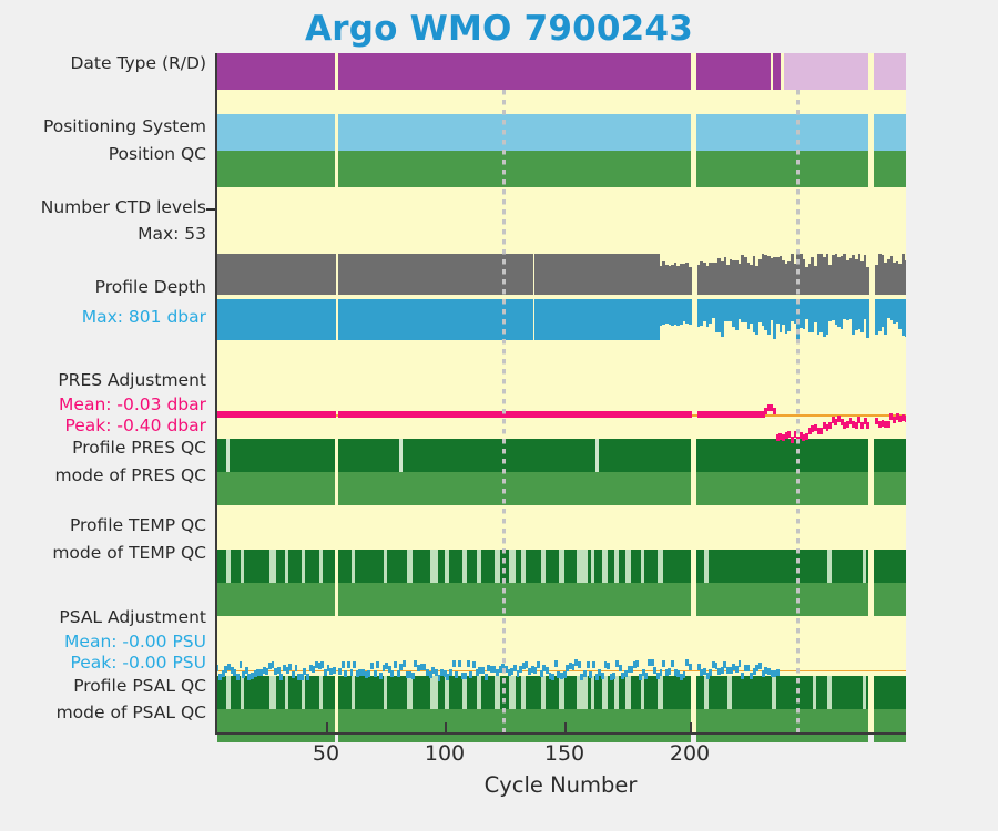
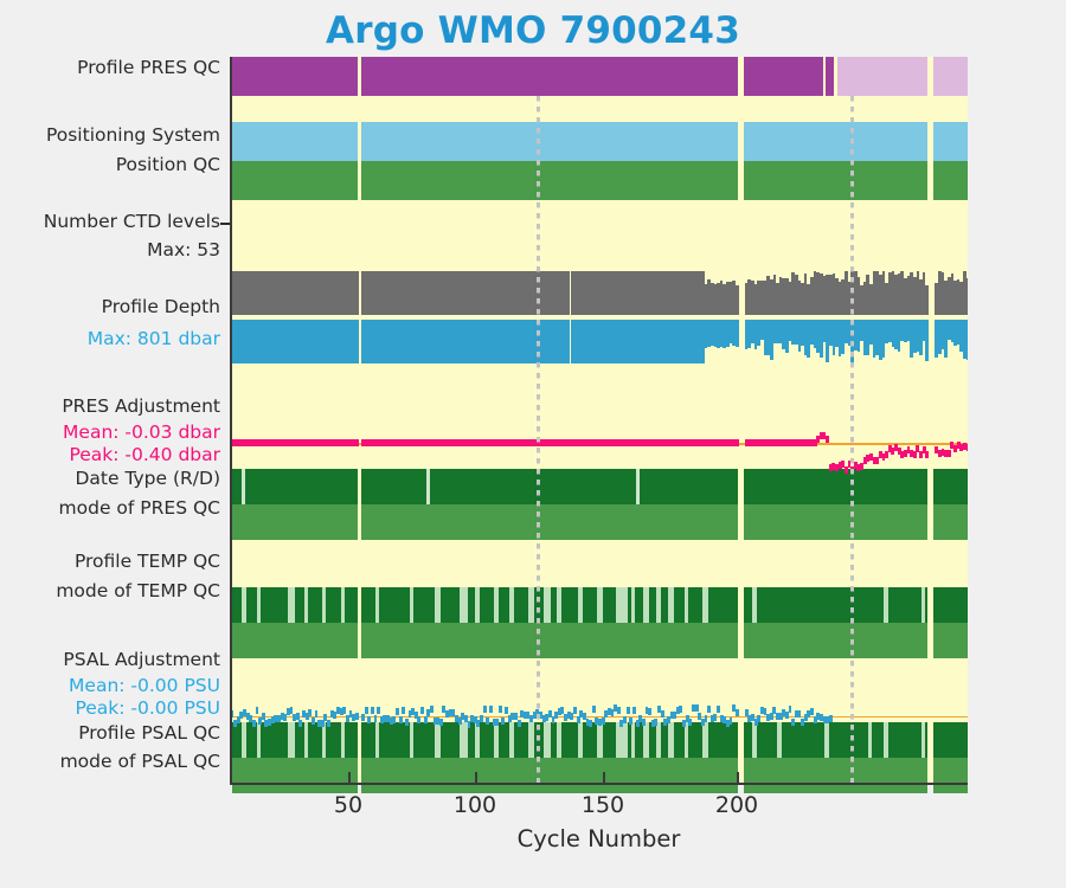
  Argo WMO 7900243
- Date Type (R/D)
+ Profile PRES QC
  Positioning System
  Position QC
  Number CTD levels
  Max: 53
  Profile Depth
  Max: 801 dbar
  PRES Adjustment
  Mean: -0.03 dbar
  Peak: -0.40 dbar
- Profile PRES QC
+ Date Type (R/D)
  mode of PRES QC
  Profile TEMP QC
  mode of TEMP QC
  PSAL Adjustment
  Mean: -0.00 PSU
  Peak: -0.00 PSU
  Profile PSAL QC
  mode of PSAL QC
  50
  100
  150
  200
  Cycle Number
